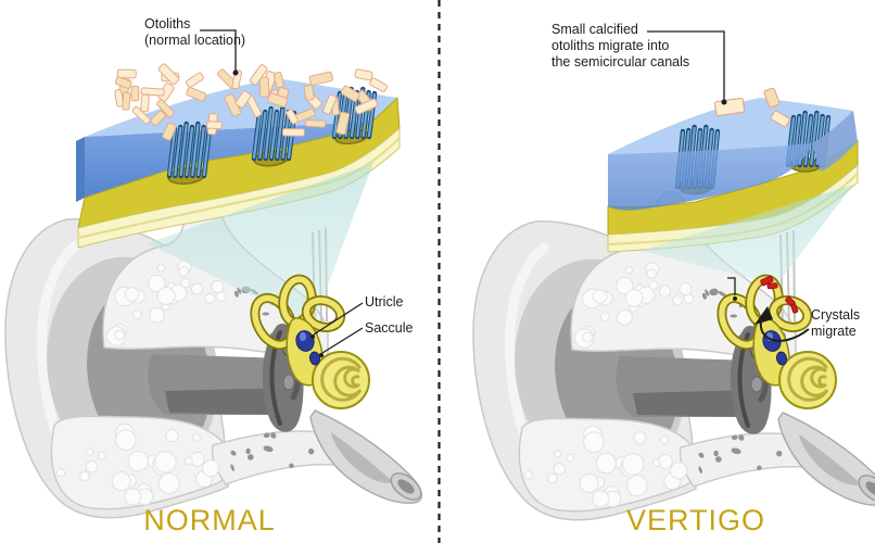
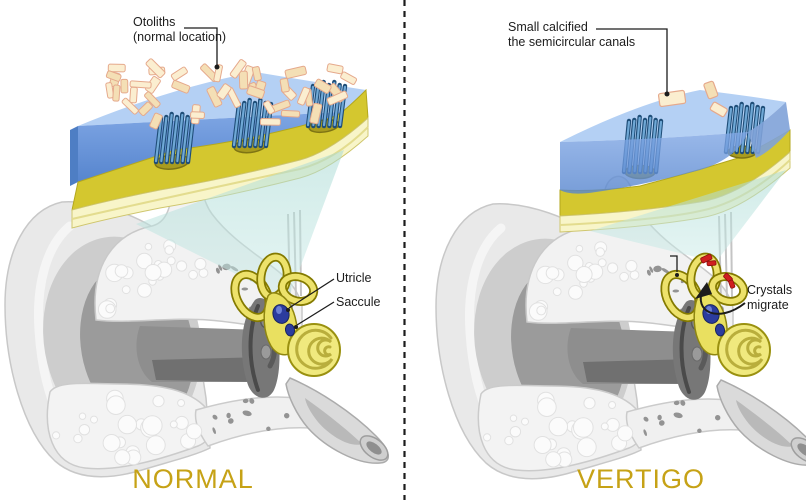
  Otoliths
  (normal location)
  Small calcified
- otoliths migrate into
  the semicircular canals
  Utricle
  Saccule
  Crystals
  migrate
  NORMAL
  VERTIGO
